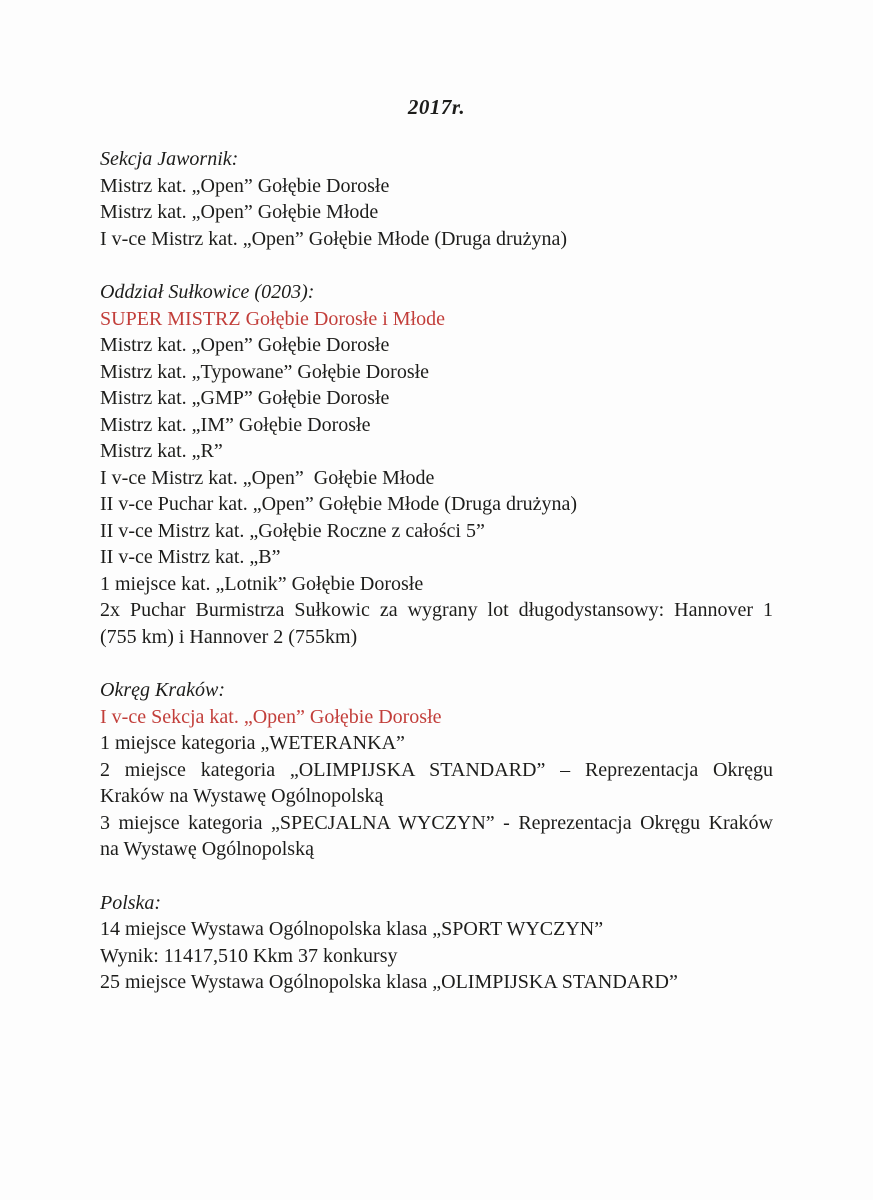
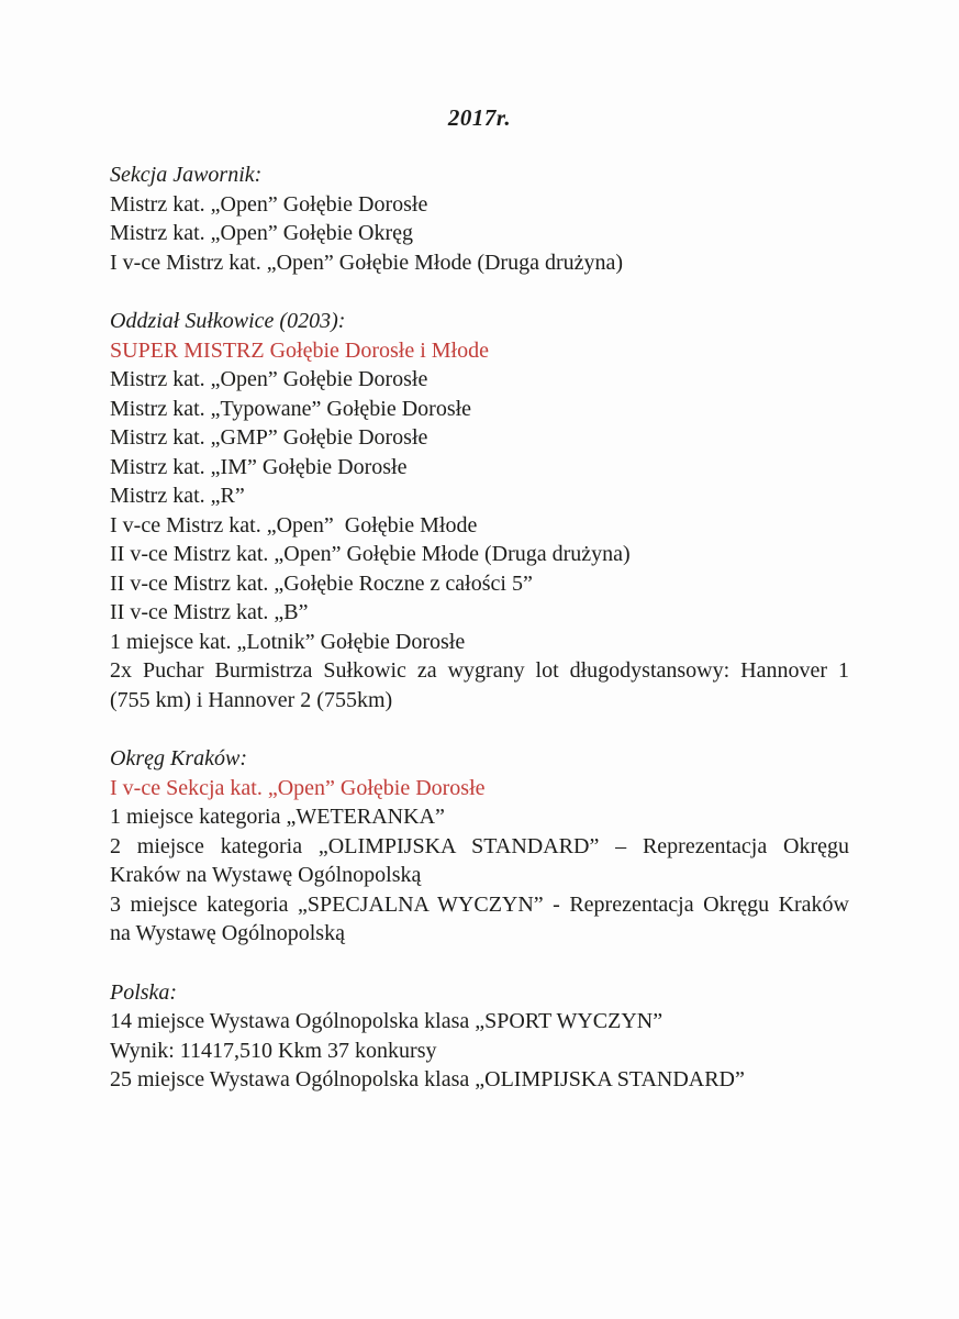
  2017r.
  Sekcja Jawornik:
  Mistrz kat. „Open” Gołębie Dorosłe
- Mistrz kat. „Open” Gołębie Młode
+ Mistrz kat. „Open” Gołębie Okręg
  I v-ce Mistrz kat. „Open” Gołębie Młode (Druga drużyna)
  Oddział Sułkowice (0203):
  SUPER MISTRZ Gołębie Dorosłe i Młode
  Mistrz kat. „Open” Gołębie Dorosłe
  Mistrz kat. „Typowane” Gołębie Dorosłe
  Mistrz kat. „GMP” Gołębie Dorosłe
  Mistrz kat. „IM” Gołębie Dorosłe
  Mistrz kat. „R”
  I v-ce Mistrz kat. „Open” Gołębie Młode
- II v-ce Puchar kat. „Open” Gołębie Młode (Druga drużyna)
+ II v-ce Mistrz kat. „Open” Gołębie Młode (Druga drużyna)
  II v-ce Mistrz kat. „Gołębie Roczne z całości 5”
  II v-ce Mistrz kat. „B”
  1 miejsce kat. „Lotnik” Gołębie Dorosłe
  2x Puchar Burmistrza Sułkowic za wygrany lot długodystansowy: Hannover 1
  (755 km) i Hannover 2 (755km)
  Okręg Kraków:
  I v-ce Sekcja kat. „Open” Gołębie Dorosłe
  1 miejsce kategoria „WETERANKA”
  2 miejsce kategoria „OLIMPIJSKA STANDARD” – Reprezentacja Okręgu
  Kraków na Wystawę Ogólnopolską
  3 miejsce kategoria „SPECJALNA WYCZYN” - Reprezentacja Okręgu Kraków
  na Wystawę Ogólnopolską
  Polska:
  14 miejsce Wystawa Ogólnopolska klasa „SPORT WYCZYN”
  Wynik: 11417,510 Kkm 37 konkursy
  25 miejsce Wystawa Ogólnopolska klasa „OLIMPIJSKA STANDARD”
